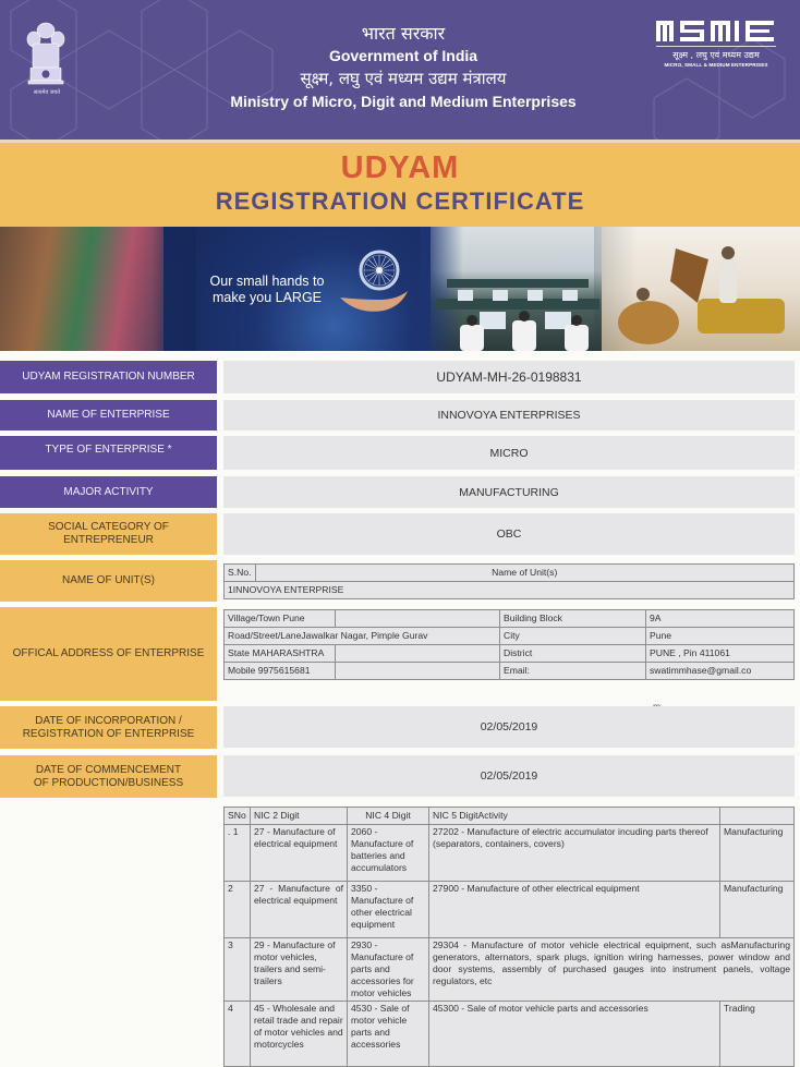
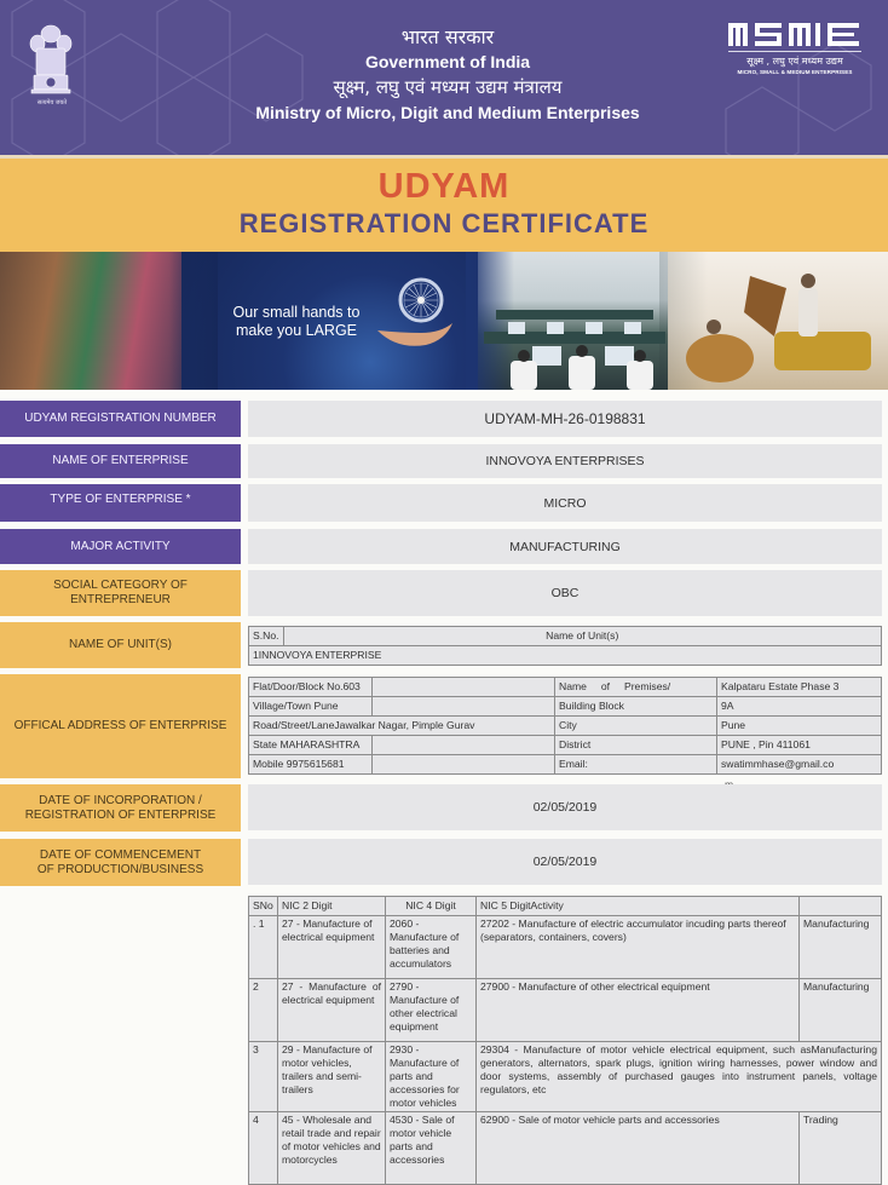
  भारत सरकार
  Government of India
  सूक्ष्म, लघु एवं मध्यम उद्यम मंत्रालय
  Ministry of Micro, Digit and Medium Enterprises
  सूक्ष्म , लघु एवं मध्यम उद्यम
  UDYAM
  REGISTRATION CERTIFICATE
  Our small hands to
  make you LARGE
  UDYAM REGISTRATION NUMBER
  UDYAM-MH-26-0198831
  NAME OF ENTERPRISE
  INNOVOYA ENTERPRISES
  TYPE OF ENTERPRISE *
  MICRO
  MAJOR ACTIVITY
  MANUFACTURING
  SOCIAL CATEGORY OF ENTREPRENEUR
  OBC
  NAME OF UNIT(S)
  S.No.	Name of Unit(s)
  1INNOVOYA ENTERPRISE
  OFFICAL ADDRESS OF ENTERPRISE
+ Flat/Door/Block No.603		Name of Premises/	Kalpataru Estate Phase 3
  Village/Town Pune		Building Block	9A
  Road/Street/LaneJawalkar Nagar, Pimple Gurav	City	Pune
  State MAHARASHTRA		District	PUNE , Pin 411061
  Mobile 9975615681		Email:	swatimmhase@gmail.co
  DATE OF INCORPORATION / REGISTRATION OF ENTERPRISE
  02/05/2019
  DATE OF COMMENCEMENT OF PRODUCTION/BUSINESS
  02/05/2019
  SNo	NIC 2 Digit	NIC 4 Digit	NIC 5 DigitActivity
  . 1	27 - Manufacture of electrical equipment	2060 - Manufacture of batteries and accumulators	27202 - Manufacture of electric accumulator incuding parts thereof (separators, containers, covers)	Manufacturing
- 2	27 - Manufacture of electrical equipment	3350 - Manufacture of other electrical equipment	27900 - Manufacture of other electrical equipment	Manufacturing
+ 2	27 - Manufacture of electrical equipment	2790 - Manufacture of other electrical equipment	27900 - Manufacture of other electrical equipment	Manufacturing
  3	29 - Manufacture of motor vehicles, trailers and semi-trailers	2930 - Manufacture of parts and accessories for motor vehicles	29304 - Manufacture of motor vehicle electrical equipment, such asManufacturing generators, alternators, spark plugs, ignition wiring harnesses, power window and door systems, assembly of purchased gauges into instrument panels, voltage regulators, etc
- 4	45 - Wholesale and retail trade and repair of motor vehicles and motorcycles	4530 - Sale of motor vehicle parts and accessories	45300 - Sale of motor vehicle parts and accessories	Trading
+ 4	45 - Wholesale and retail trade and repair of motor vehicles and motorcycles	4530 - Sale of motor vehicle parts and accessories	62900 - Sale of motor vehicle parts and accessories	Trading
